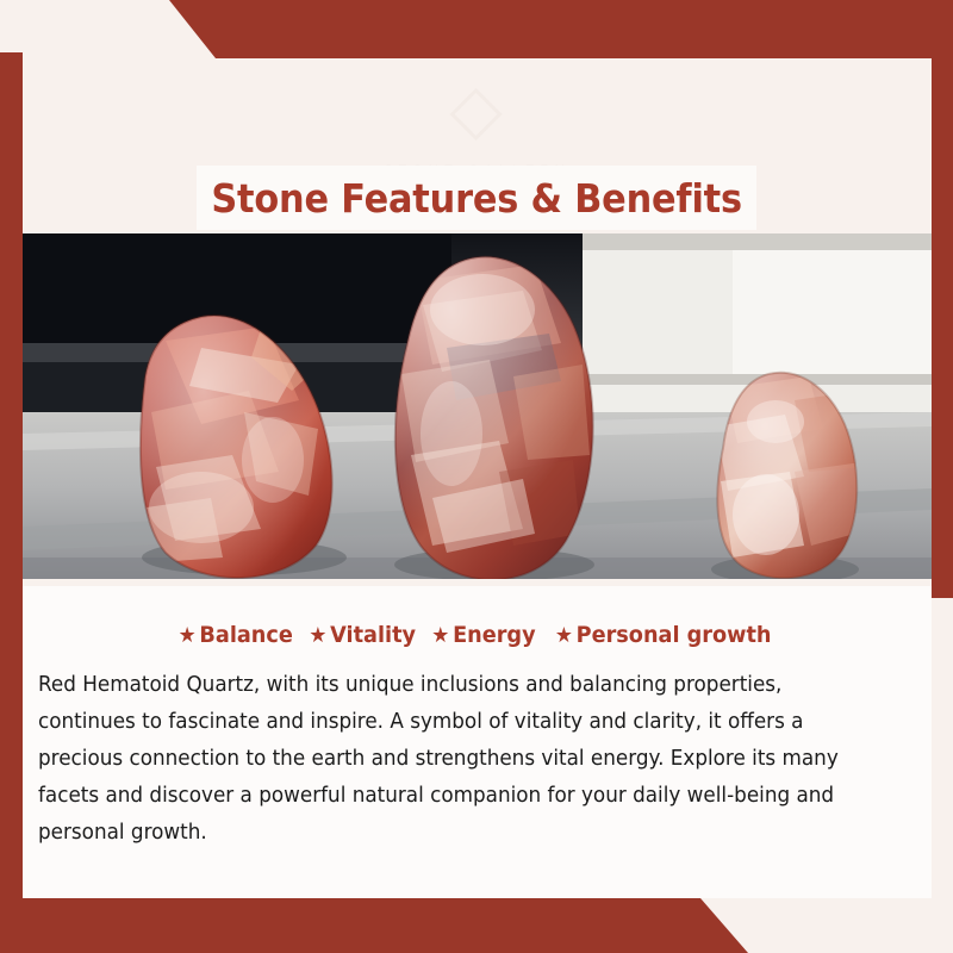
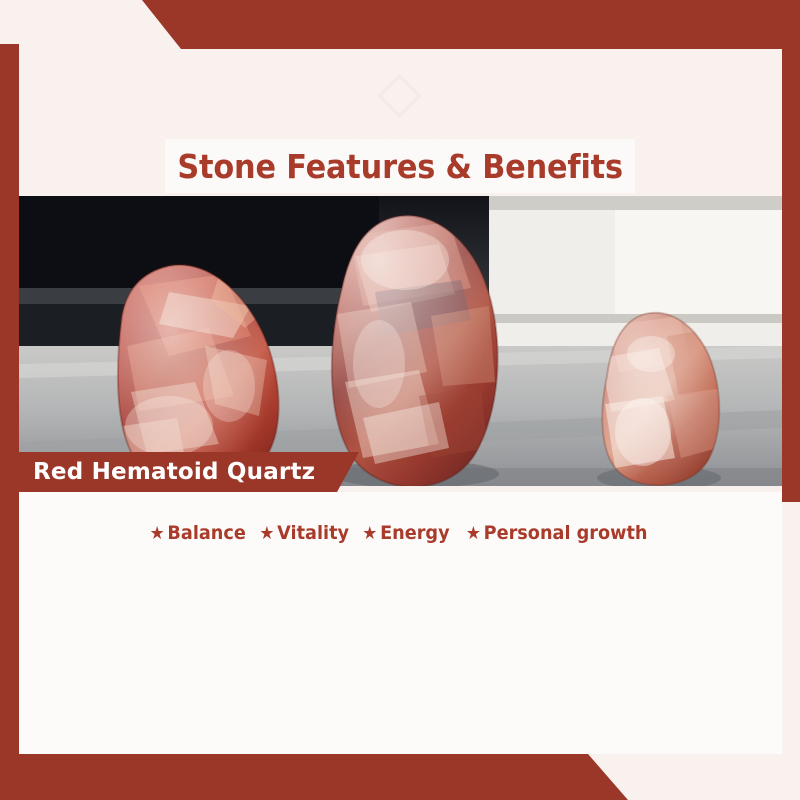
  Stone Features & Benefits
+ Red Hematoid Quartz
  ★ Balance ★ Vitality ★ Energy ★ Personal growth
- Red Hematoid Quartz, with its unique inclusions and balancing properties, continues to fascinate and inspire. A symbol of vitality and clarity, it offers a precious connection to the earth and strengthens vital energy. Explore its many facets and discover a powerful natural companion for your daily well-being and personal growth.
